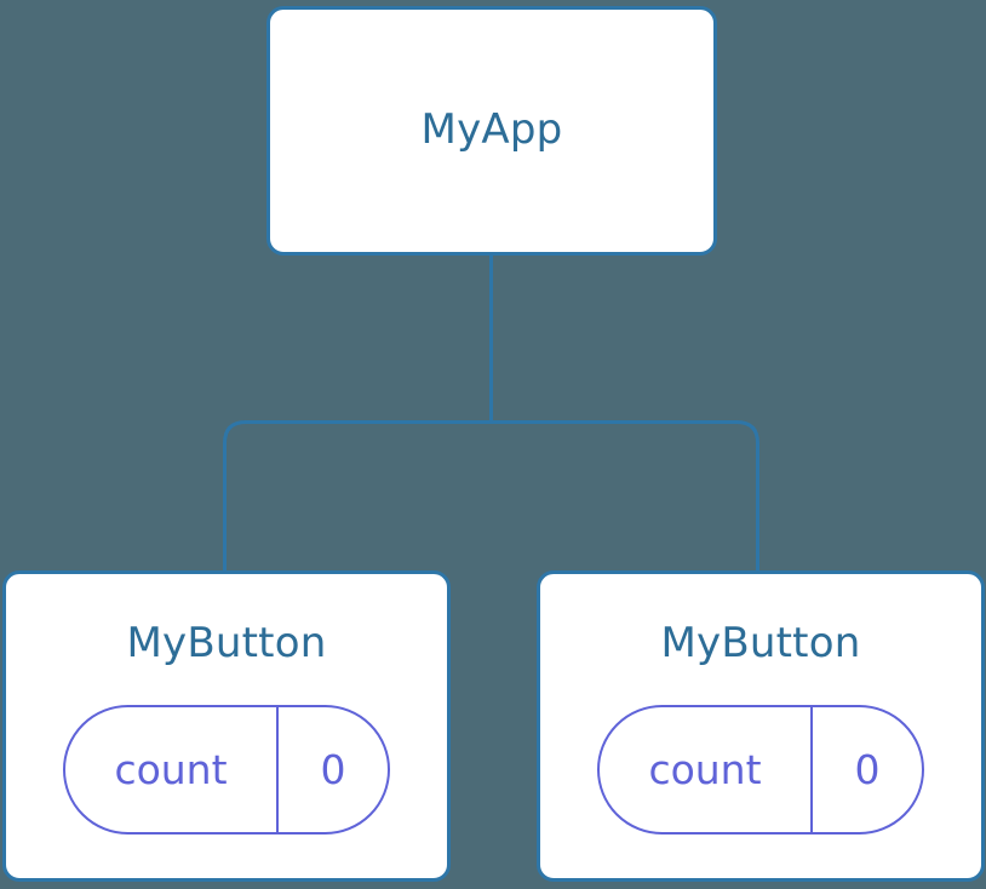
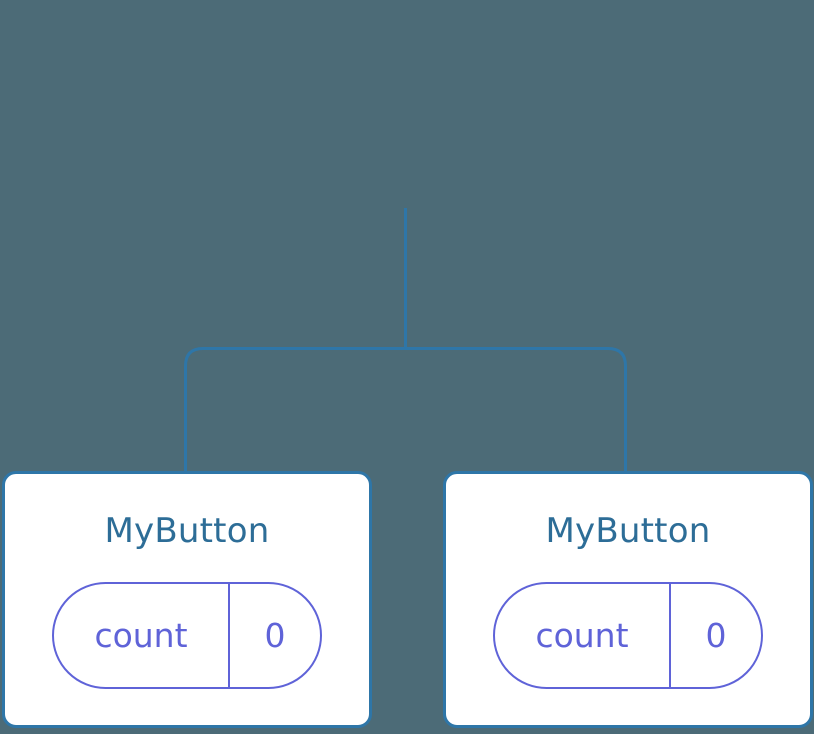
- MyApp
  MyButton
  count
  0
  MyButton
  count
  0
